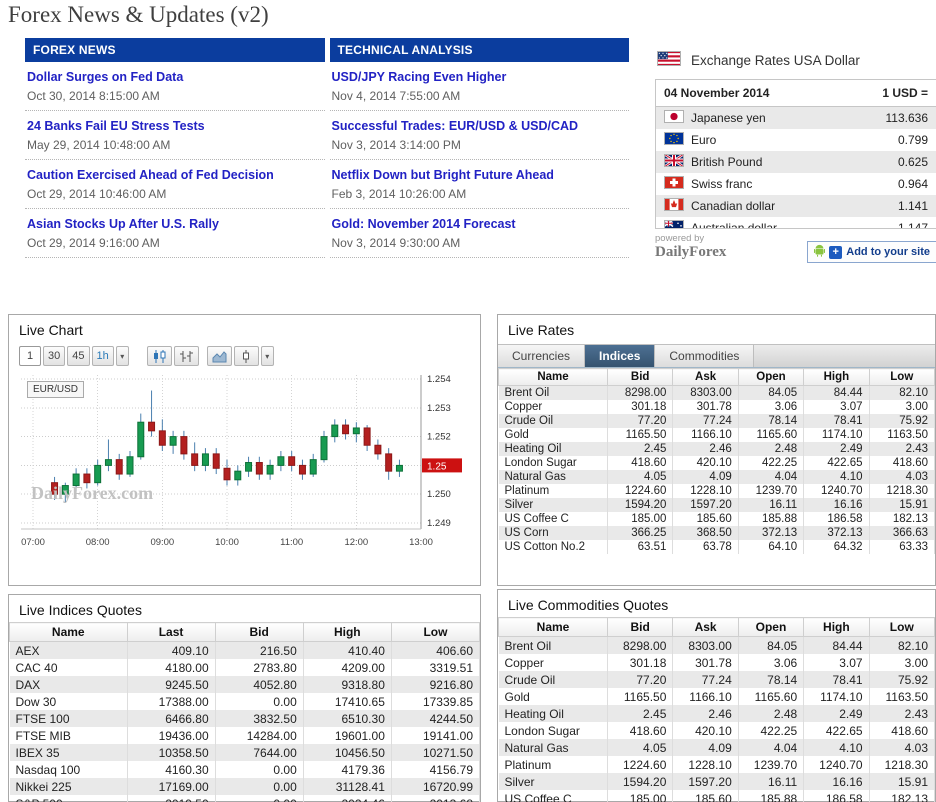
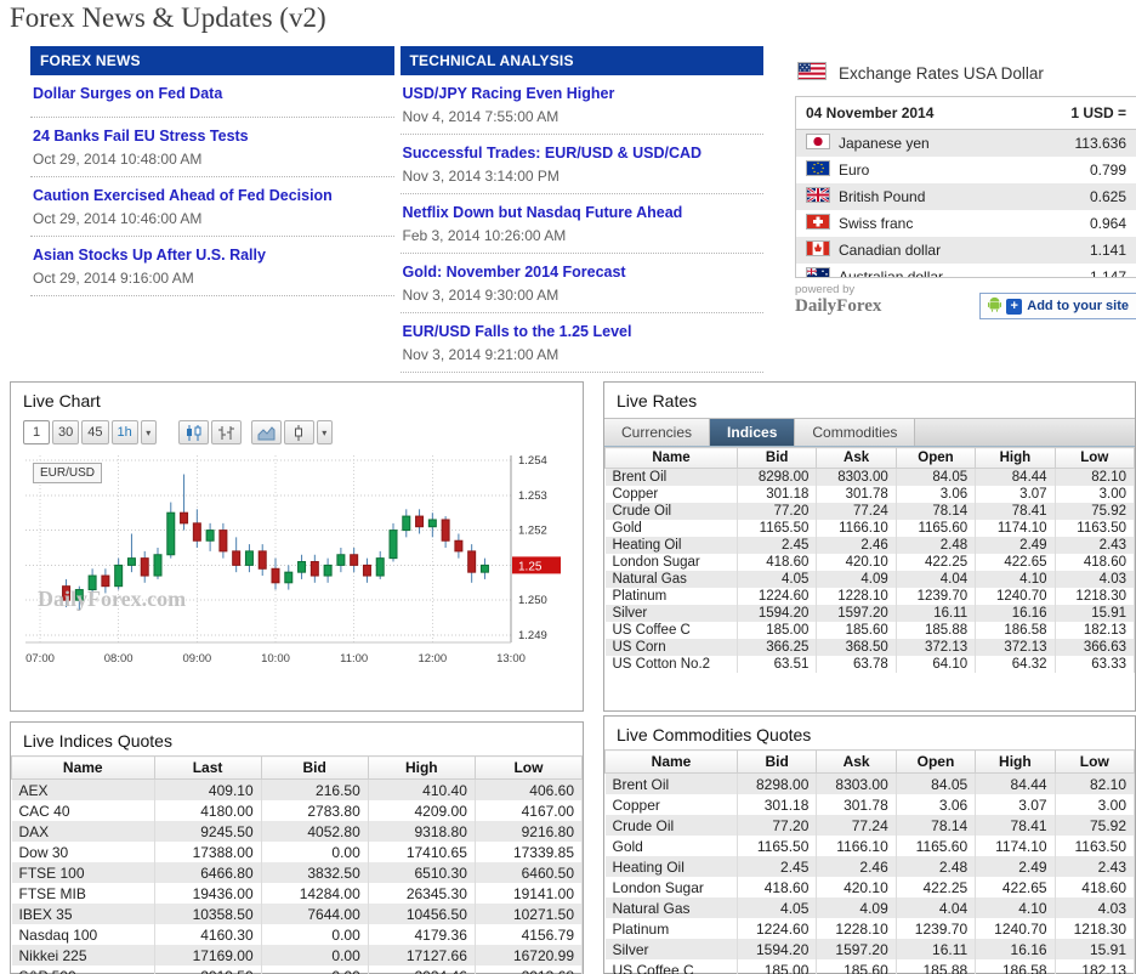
  Forex News & Updates (v2)
  FOREX NEWS
  Dollar Surges on Fed Data
- Oct 30, 2014 8:15:00 AM
  24 Banks Fail EU Stress Tests
- May 29, 2014 10:48:00 AM
+ Oct 29, 2014 10:48:00 AM
  Caution Exercised Ahead of Fed Decision
  Oct 29, 2014 10:46:00 AM
  Asian Stocks Up After U.S. Rally
  Oct 29, 2014 9:16:00 AM
  TECHNICAL ANALYSIS
  USD/JPY Racing Even Higher
  Nov 4, 2014 7:55:00 AM
  Successful Trades: EUR/USD & USD/CAD
  Nov 3, 2014 3:14:00 PM
- Netflix Down but Bright Future Ahead
+ Netflix Down but Nasdaq Future Ahead
  Feb 3, 2014 10:26:00 AM
  Gold: November 2014 Forecast
  Nov 3, 2014 9:30:00 AM
+ EUR/USD Falls to the 1.25 Level
+ Nov 3, 2014 9:21:00 AM
  Exchange Rates USA Dollar
  04 November 2014
  1 USD =
  Japanese yen
  113.636
  Euro
  0.799
  British Pound
  0.625
  Swiss franc
  0.964
  Canadian dollar
  1.141
  powered by
  DailyForex
  +
  Add to your site
  Live Chart
  1
  30
  45
  1h
  ▾
  ▾
  1.254
  1.253
  1.252
  1.250
  1.249
  07:00
  08:00
  09:00
  10:00
  11:00
  12:00
  13:00
  1.25
  EUR/USD
  DailyForex.com
  Live Rates
  Currencies
  Indices
  Commodities
  Name	Bid	Ask	Open	High	Low
  Brent Oil	8298.00	8303.00	84.05	84.44	82.10
  Copper	301.18	301.78	3.06	3.07	3.00
  Crude Oil	77.20	77.24	78.14	78.41	75.92
  Gold	1165.50	1166.10	1165.60	1174.10	1163.50
  Heating Oil	2.45	2.46	2.48	2.49	2.43
  London Sugar	418.60	420.10	422.25	422.65	418.60
  Natural Gas	4.05	4.09	4.04	4.10	4.03
  Platinum	1224.60	1228.10	1239.70	1240.70	1218.30
  Silver	1594.20	1597.20	16.11	16.16	15.91
  US Coffee C	185.00	185.60	185.88	186.58	182.13
  US Corn	366.25	368.50	372.13	372.13	366.63
  US Cotton No.2	63.51	63.78	64.10	64.32	63.33
  Live Indices Quotes
  Name	Last	Bid	High	Low
  AEX	409.10	216.50	410.40	406.60
- CAC 40	4180.00	2783.80	4209.00	3319.51
+ CAC 40	4180.00	2783.80	4209.00	4167.00
  DAX	9245.50	4052.80	9318.80	9216.80
  Dow 30	17388.00	0.00	17410.65	17339.85
- FTSE 100	6466.80	3832.50	6510.30	4244.50
+ FTSE 100	6466.80	3832.50	6510.30	6460.50
- FTSE MIB	19436.00	14284.00	19601.00	19141.00
+ FTSE MIB	19436.00	14284.00	26345.30	19141.00
  IBEX 35	10358.50	7644.00	10456.50	10271.50
  Nasdaq 100	4160.30	0.00	4179.36	4156.79
- Nikkei 225	17169.00	0.00	31128.41	16720.99
+ Nikkei 225	17169.00	0.00	17127.66	16720.99
  Live Commodities Quotes
  Name	Bid	Ask	Open	High	Low
  Brent Oil	8298.00	8303.00	84.05	84.44	82.10
  Copper	301.18	301.78	3.06	3.07	3.00
  Crude Oil	77.20	77.24	78.14	78.41	75.92
  Gold	1165.50	1166.10	1165.60	1174.10	1163.50
  Heating Oil	2.45	2.46	2.48	2.49	2.43
  London Sugar	418.60	420.10	422.25	422.65	418.60
  Natural Gas	4.05	4.09	4.04	4.10	4.03
  Platinum	1224.60	1228.10	1239.70	1240.70	1218.30
  Silver	1594.20	1597.20	16.11	16.16	15.91
  US Coffee C	185.00	185.60	185.88	186.58	182.13
